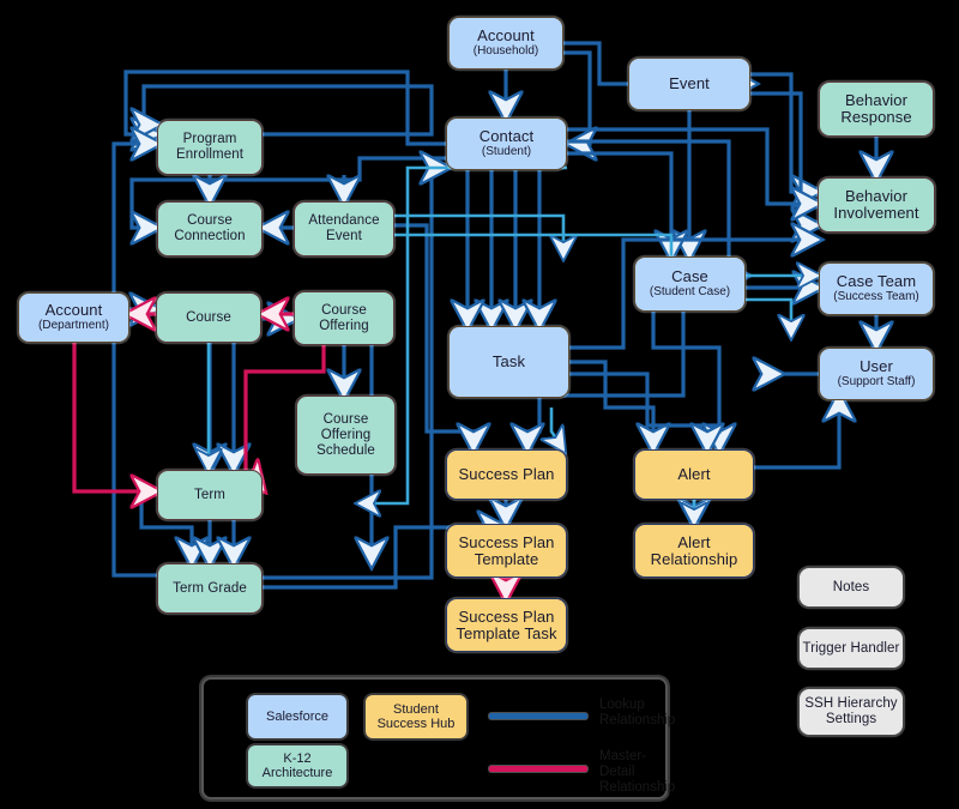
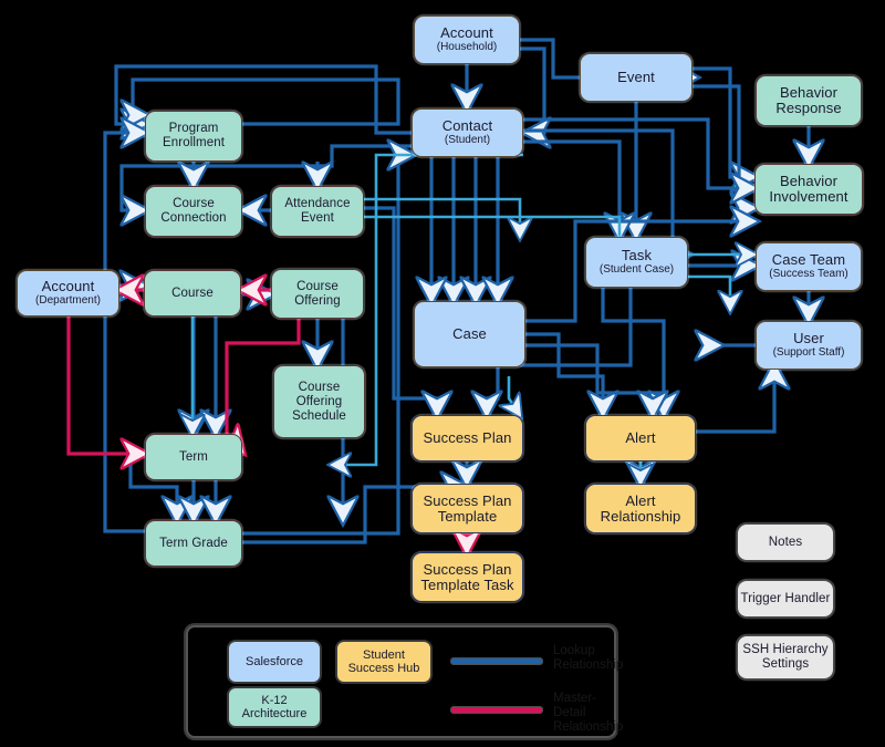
  Account
  (Household)
  Event
  Behavior
  Response
  Program
  Enrollment
  Contact
  (Student)
  Behavior
  Involvement
  Course
  Connection
  Attendance
  Event
- Case
+ Task
  (Student Case)
  Case Team
  (Success Team)
  Account
  (Department)
  Course
  Course
  Offering
- Task
+ Case
  User
  (Support Staff)
  Course
  Offering
  Schedule
  Success Plan
  Alert
  Term
  Success Plan
  Template
  Alert
  Relationship
  Term Grade
  Success Plan
  Template Task
  Notes
  Trigger Handler
  SSH Hierarchy
  Settings
  Salesforce
  Student
  Success Hub
  K-12 Architecture
  Lookup
  Relationship
  Relationship
